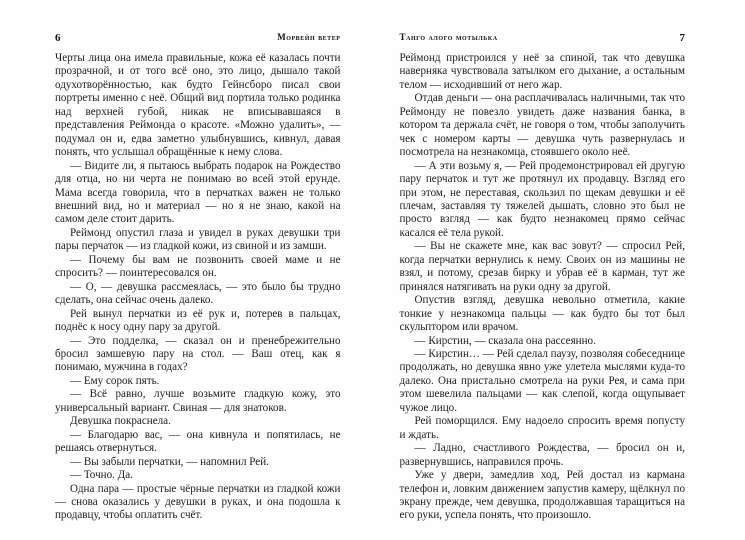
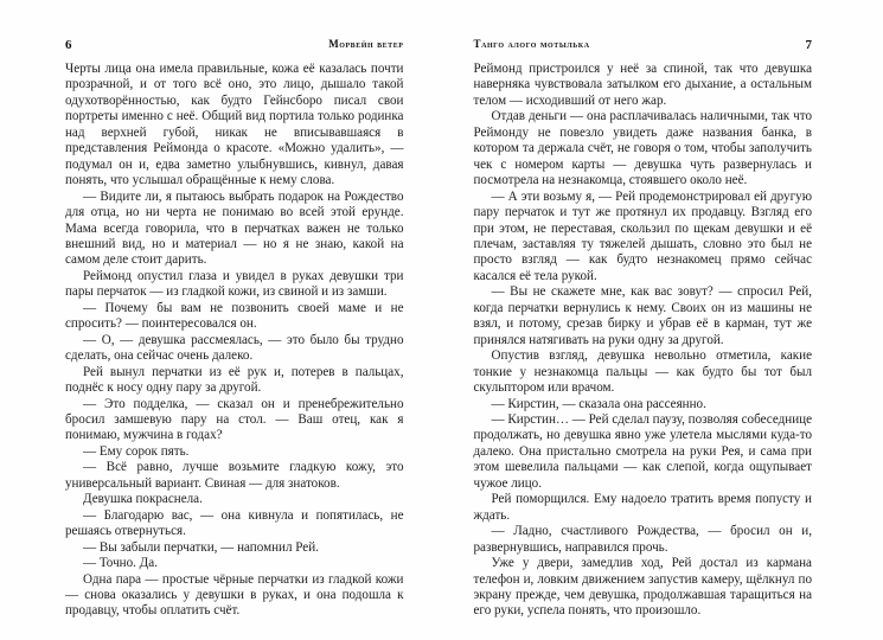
  6
  морвейн ветер
  Черты лица она имела правильные, кожа её казалась почти прозрачной, и от того всё оно, это лицо, дышало такой одухотворённостью, как будто Гейнсборо писал свои портреты именно с неё. Общий вид портила только родинка над верхней губой, никак не вписывавшаяся в представления Реймонда о красоте. «Можно удалить», — подумал он и, едва заметно улыбнувшись, кивнул, давая понять, что услышал обращённые к нему слова.
  — Видите ли, я пытаюсь выбрать подарок на Рождество для отца, но ни черта не понимаю во всей этой ерунде. Мама всегда говорила, что в перчатках важен не только внешний вид, но и материал — но я не знаю, какой на самом деле стоит дарить.
  Реймонд опустил глаза и увидел в руках девушки три пары перчаток — из гладкой кожи, из свиной и из замши.
  — Почему бы вам не позвонить своей маме и не спросить? — поинтересовался он.
  — О, — девушка рассмеялась, — это было бы трудно сделать, она сейчас очень далеко.
  Рей вынул перчатки из её рук и, потерев в пальцах, поднёс к носу одну пару за другой.
  — Это подделка, — сказал он и пренебрежительно бросил замшевую пару на стол. — Ваш отец, как я понимаю, мужчина в годах?
  — Ему сорок пять.
  — Всё равно, лучше возьмите гладкую кожу, это универсальный вариант. Свиная — для знатоков.
  Девушка покраснела.
  — Благодарю вас, — она кивнула и попятилась, не решаясь отвернуться.
  — Вы забыли перчатки, — напомнил Рей.
  — Точно. Да.
  Одна пара — простые чёрные перчатки из гладкой кожи — снова оказались у девушки в руках, и она подошла к продавцу, чтобы оплатить счёт.
  танго алого мотылька
  7
  Реймонд пристроился у неё за спиной, так что девушка наверняка чувствовала затылком его дыхание, а остальным телом — исходивший от него жар.
  Отдав деньги — она расплачивалась наличными, так что Реймонду не повезло увидеть даже названия банка, в котором та держала счёт, не говоря о том, чтобы заполучить чек с номером карты — девушка чуть развернулась и посмотрела на незнакомца, стоявшего около неё.
  — А эти возьму я, — Рей продемонстрировал ей другую пару перчаток и тут же протянул их продавцу. Взгляд его при этом, не переставая, скользил по щекам девушки и её плечам, заставляя ту тяжелей дышать, словно это был не просто взгляд — как будто незнакомец прямо сейчас касался её тела рукой.
  — Вы не скажете мне, как вас зовут? — спросил Рей, когда перчатки вернулись к нему. Своих он из машины не взял, и потому, срезав бирку и убрав её в карман, тут же принялся натягивать на руки одну за другой.
  Опустив взгляд, девушка невольно отметила, какие тонкие у незнакомца пальцы — как будто бы тот был скульптором или врачом.
  — Кирстин, — сказала она рассеянно.
  — Кирстин… — Рей сделал паузу, позволяя собеседнице продолжать, но девушка явно уже улетела мыслями куда-то далеко. Она пристально смотрела на руки Рея, и сама при этом шевелила пальцами — как слепой, когда ощупывает чужое лицо.
- Рей поморщился. Ему надоело спросить время попусту и ждать.
+ Рей поморщился. Ему надоело тратить время попусту и ждать.
  — Ладно, счастливого Рождества, — бросил он и, развернувшись, направился прочь.
  Уже у двери, замедлив ход, Рей достал из кармана телефон и, ловким движением запустив камеру, щёлкнул по экрану прежде, чем девушка, продолжавшая таращиться на его руки, успела понять, что произошло.
